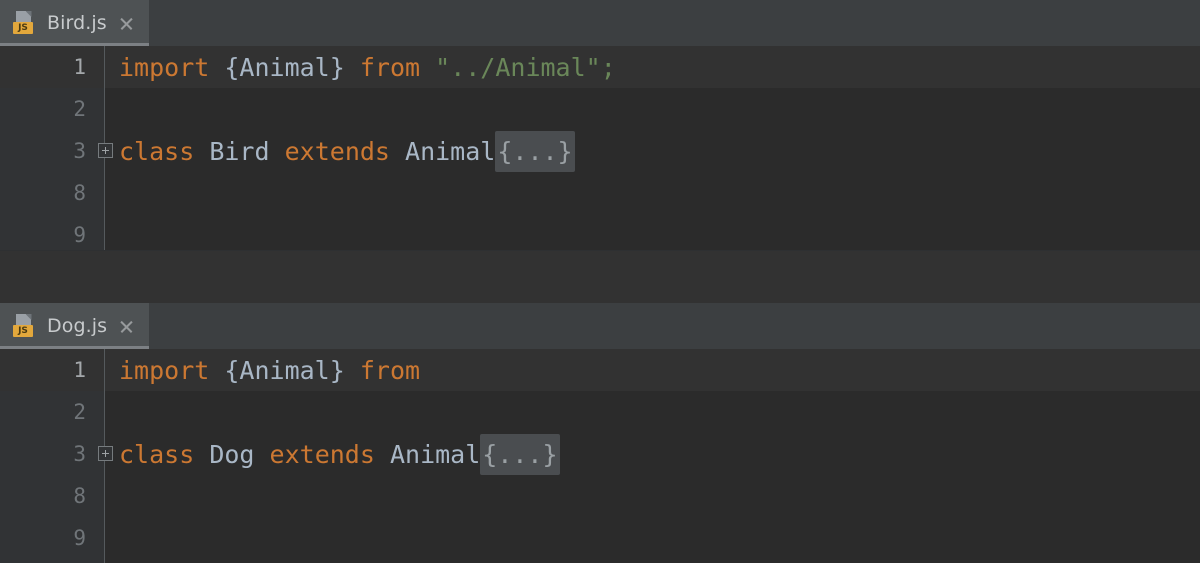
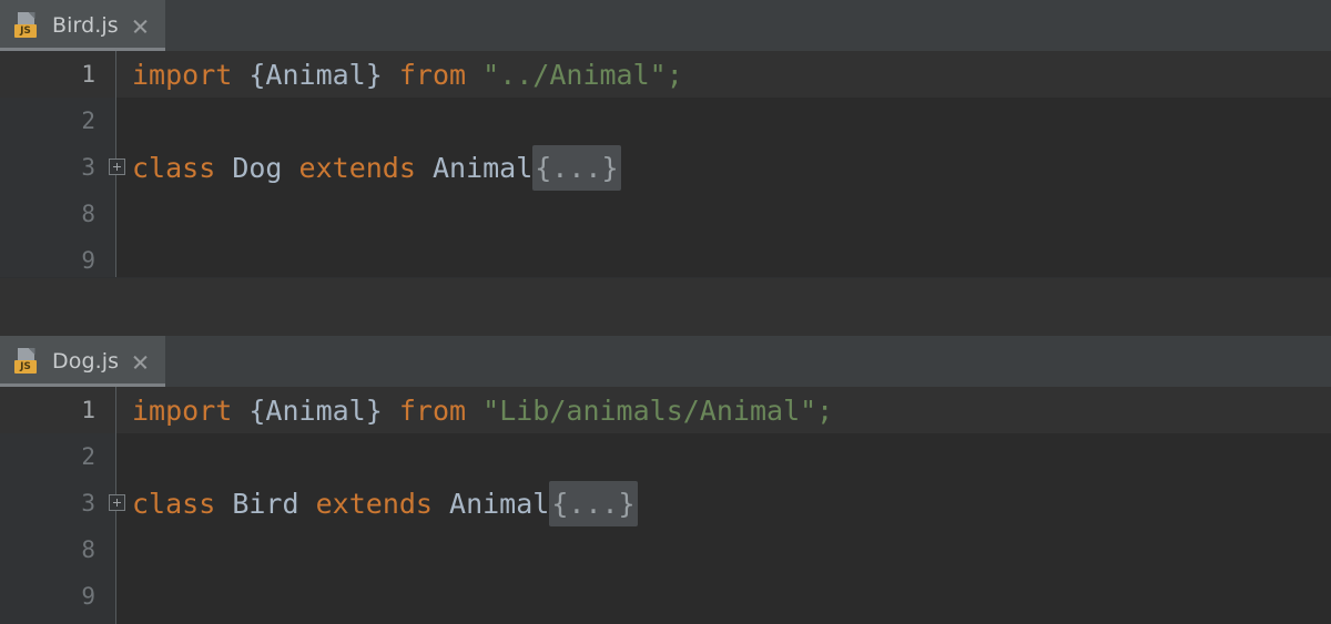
  JS
  Bird.js
  1
  2
  3
  8
  9
  import
  {Animal}
  from
  "../Animal";
  class
- Bird
+ Dog
  extends
  Animal
  {...}
  JS
  Dog.js
  1
  2
  3
  8
  9
  import
  {Animal}
  from
+ "Lib/animals/Animal";
  class
- Dog
+ Bird
  extends
  Animal
  {...}
